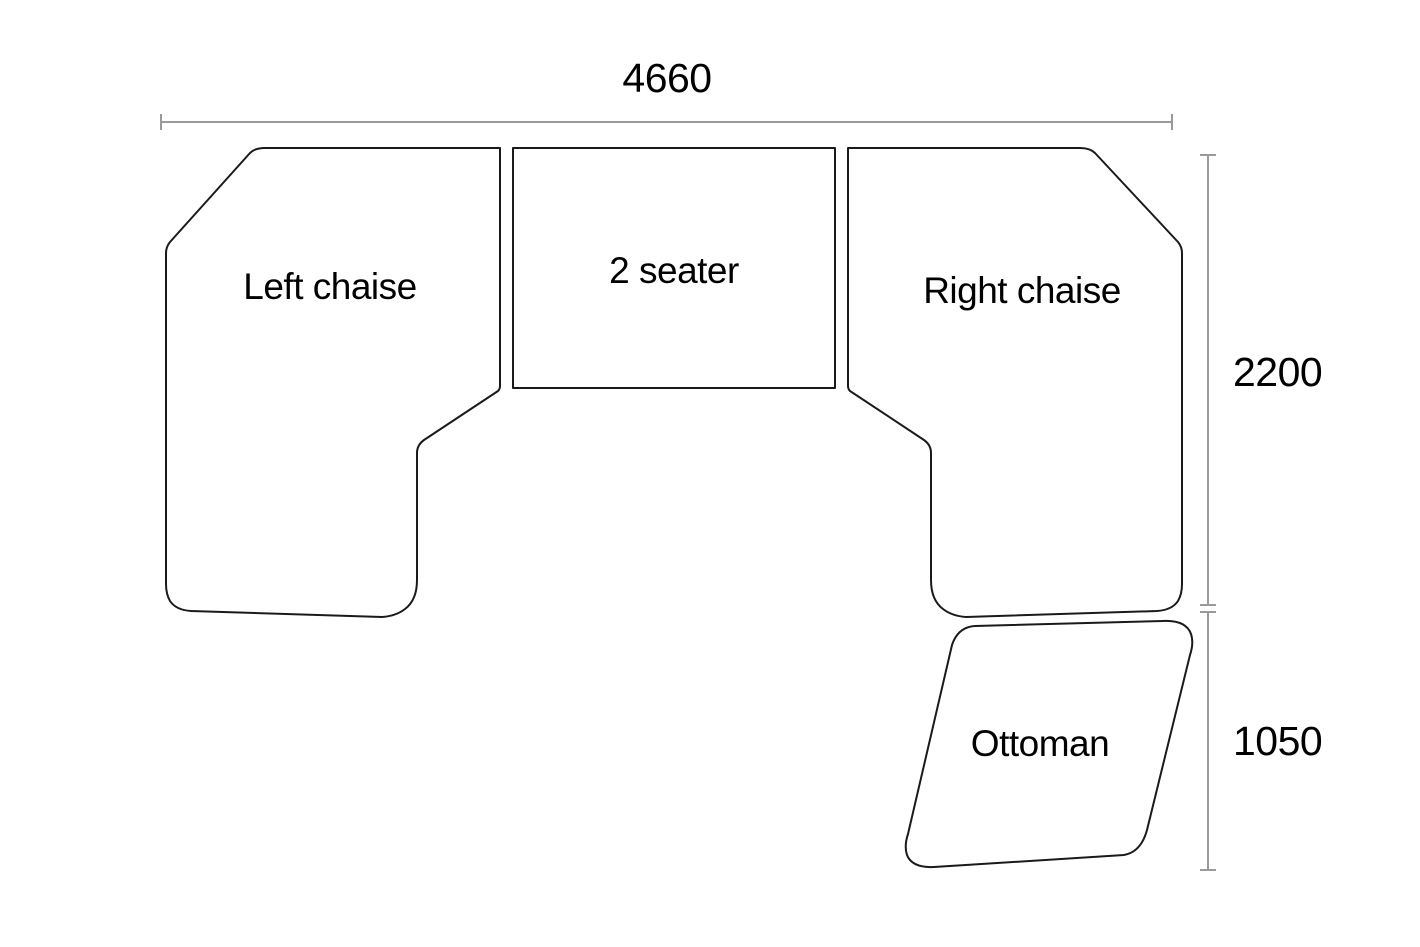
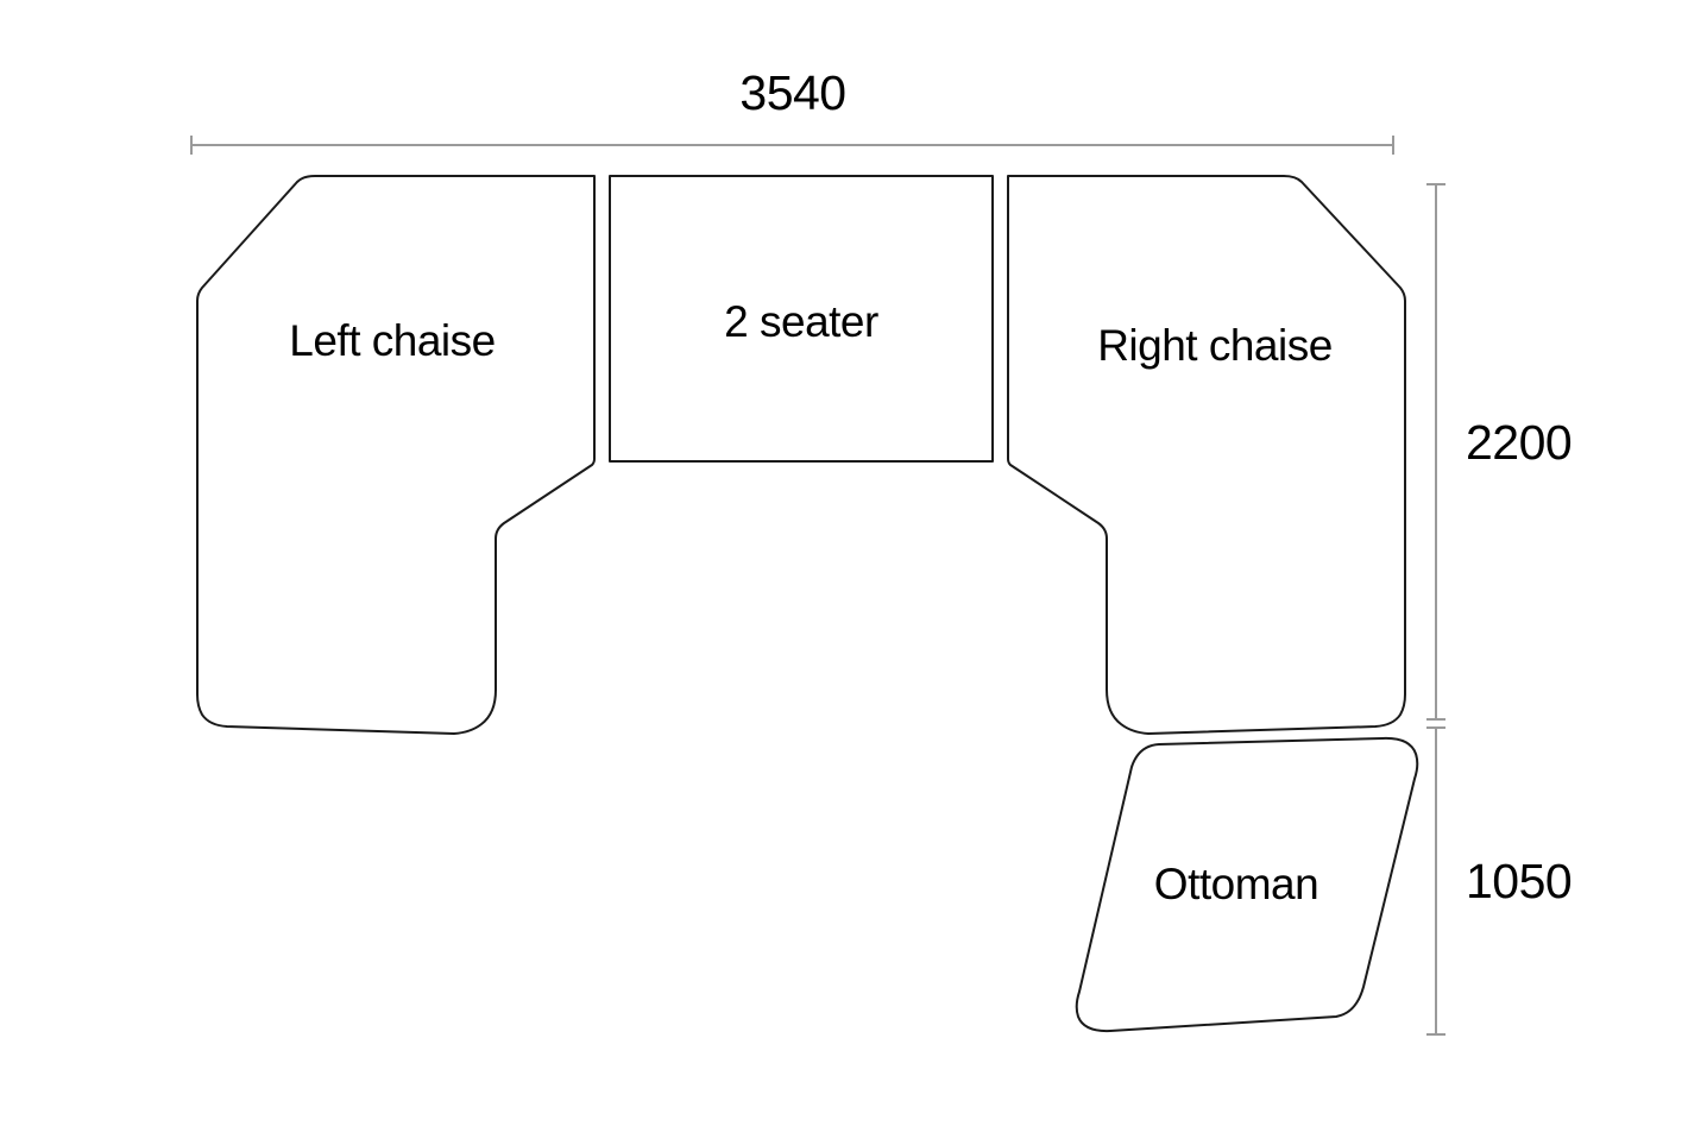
- 4660
+ 3540
  Left chaise
  2 seater
  Right chaise
  Ottoman
  2200
  1050
